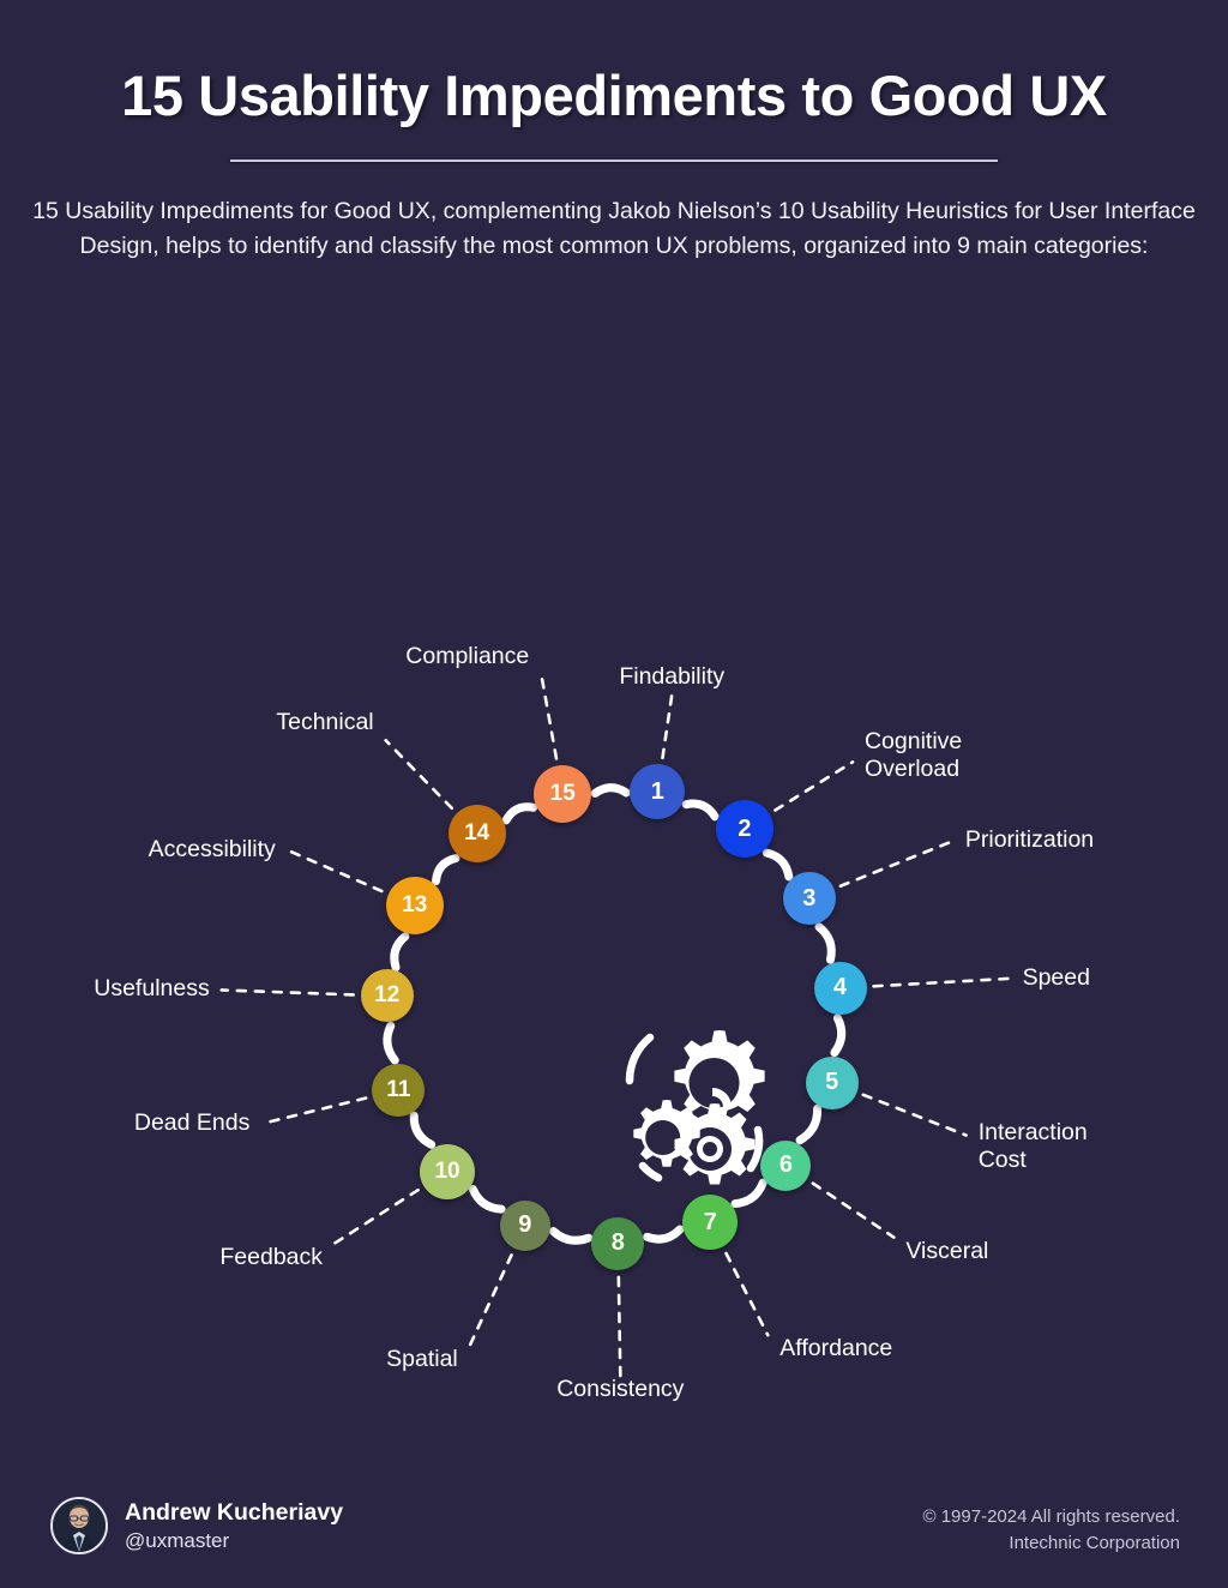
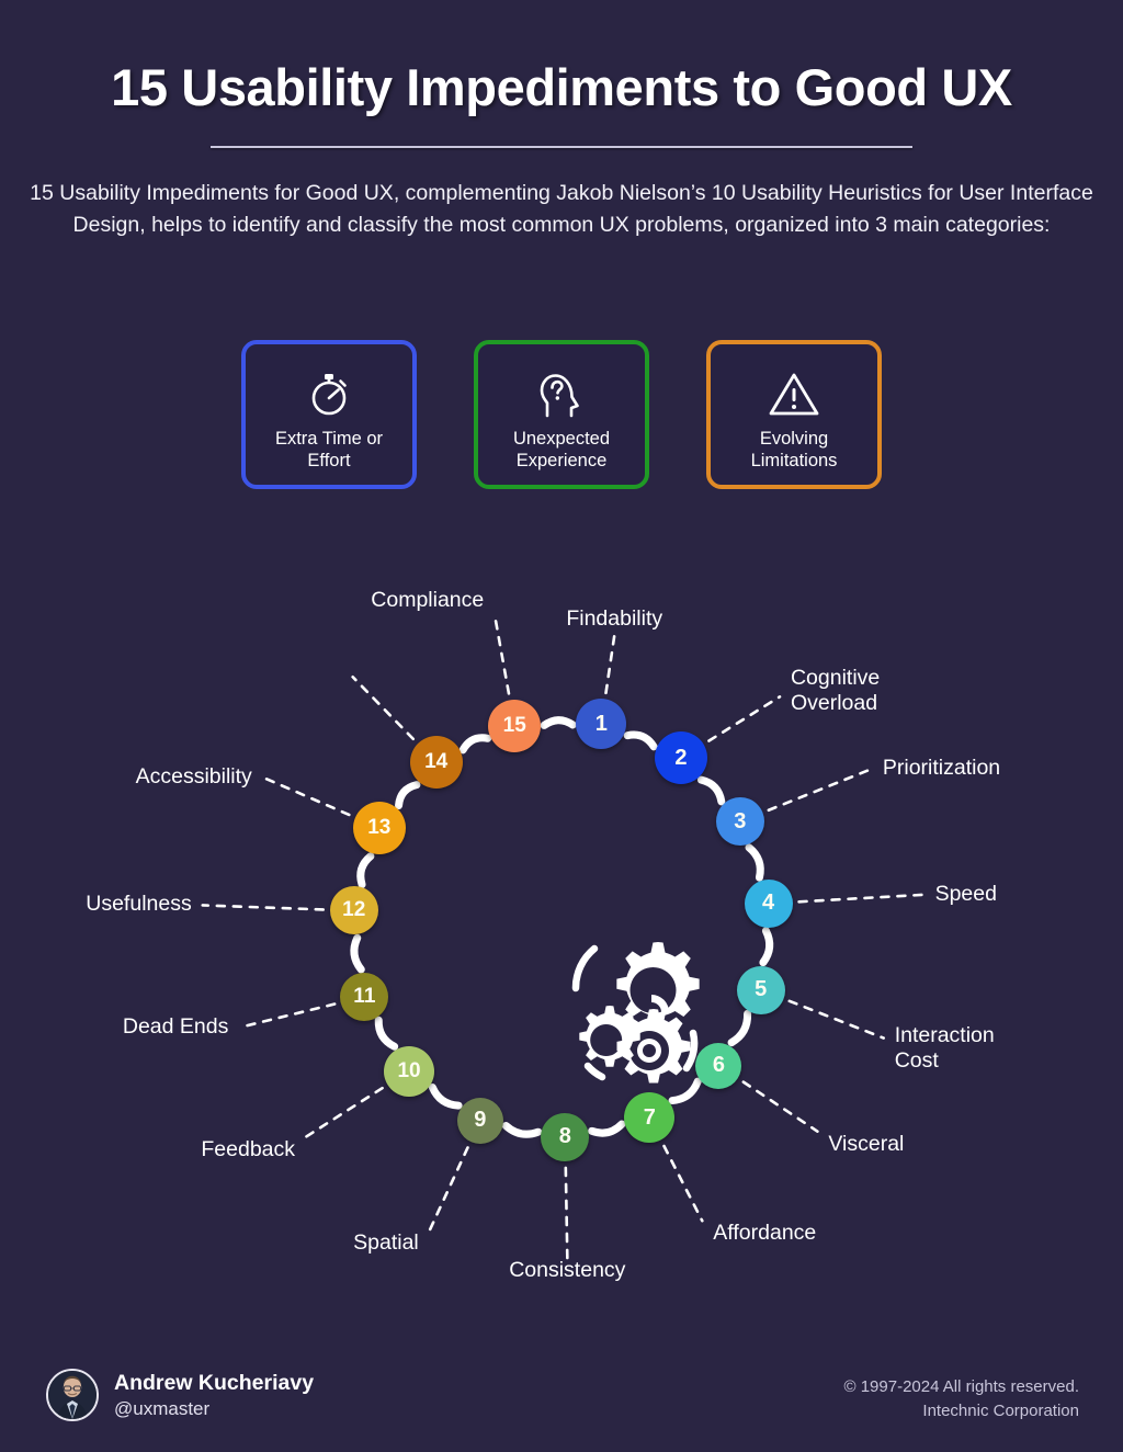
  15 Usability Impediments to Good UX
- 15 Usability Impediments for Good UX, complementing Jakob Nielson’s 10 Usability Heuristics for User Interface Design, helps to identify and classify the most common UX problems, organized into 9 main categories:
+ 15 Usability Impediments for Good UX, complementing Jakob Nielson’s 10 Usability Heuristics for User Interface Design, helps to identify and classify the most common UX problems, organized into 3 main categories:
+ Extra Time or Effort
+ Unexpected Experience
+ Evolving Limitations
  1
  Findability
  2
  Cognitive
  Overload
  3
  Prioritization
  4
  Speed
  5
  Interaction
  Cost
  6
  Visceral
  7
  Affordance
  8
  Consistency
  9
  Spatial
  10
  Feedback
  11
  Dead Ends
  12
  Usefulness
  13
  Accessibility
  14
- Technical
  15
  Compliance
  Andrew Kucheriavy
  @uxmaster
  © 1997-2024 All rights reserved.
  Intechnic Corporation
